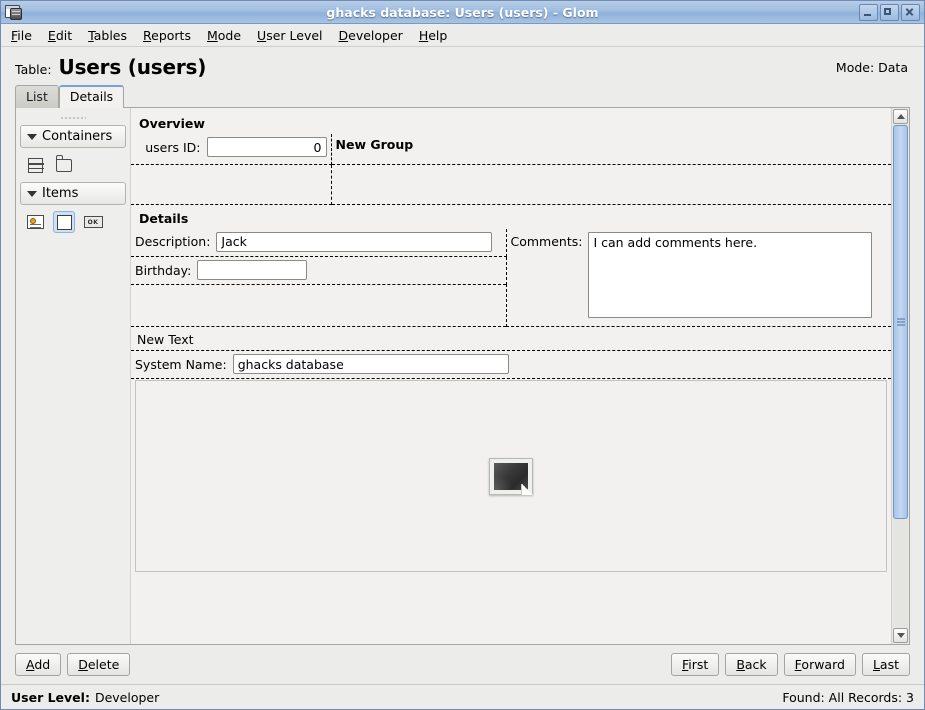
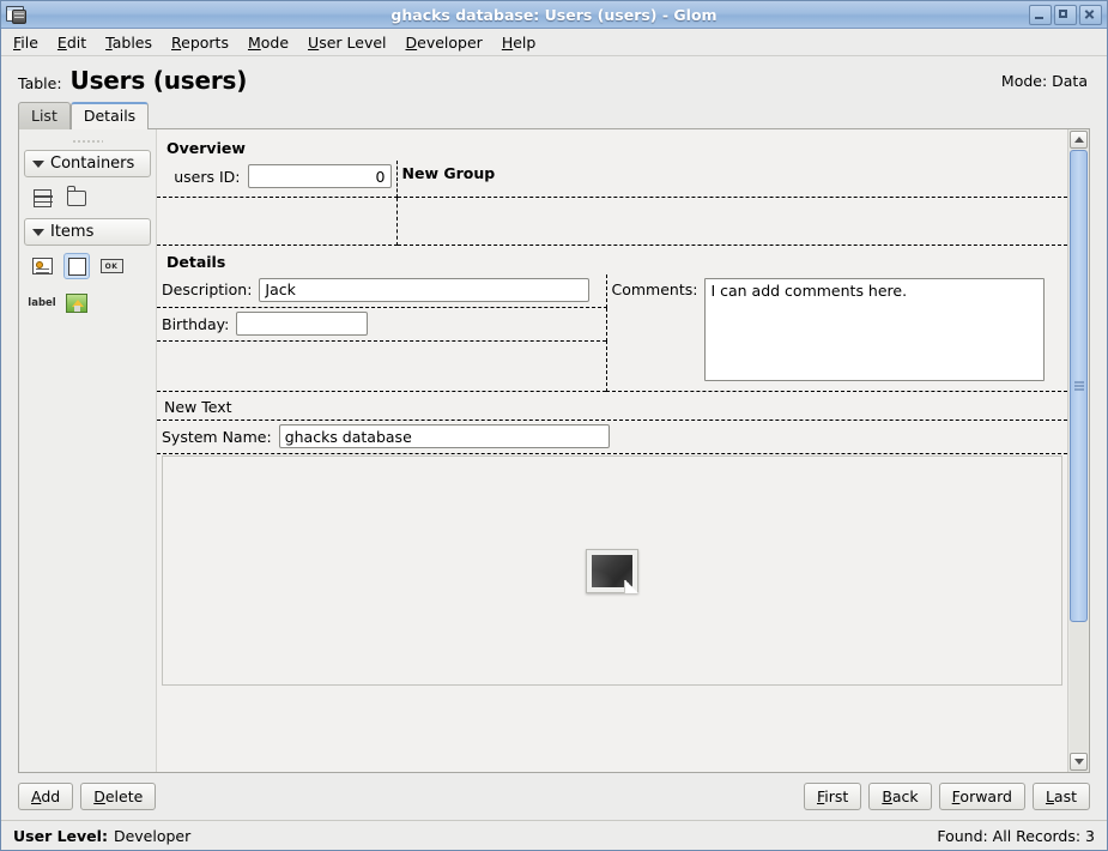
  ghacks database: Users (users) - Glom
  File
  Edit
  Tables
  Reports
  Mode
  User Level
  Developer
  Help
  Table:
  Users (users)
  Mode: Data
  List
  Details
  Containers
  Items
+ label
  Overview
  users ID: 0	New Group
  Details
  Description: Jack	Comments: I can add comments here.
  Birthday:
  New Text
  System Name: ghacks database
  Add
  Delete
  First
  Back
  Forward
  Last
  User Level:
  Developer
  Found: All Records: 3
